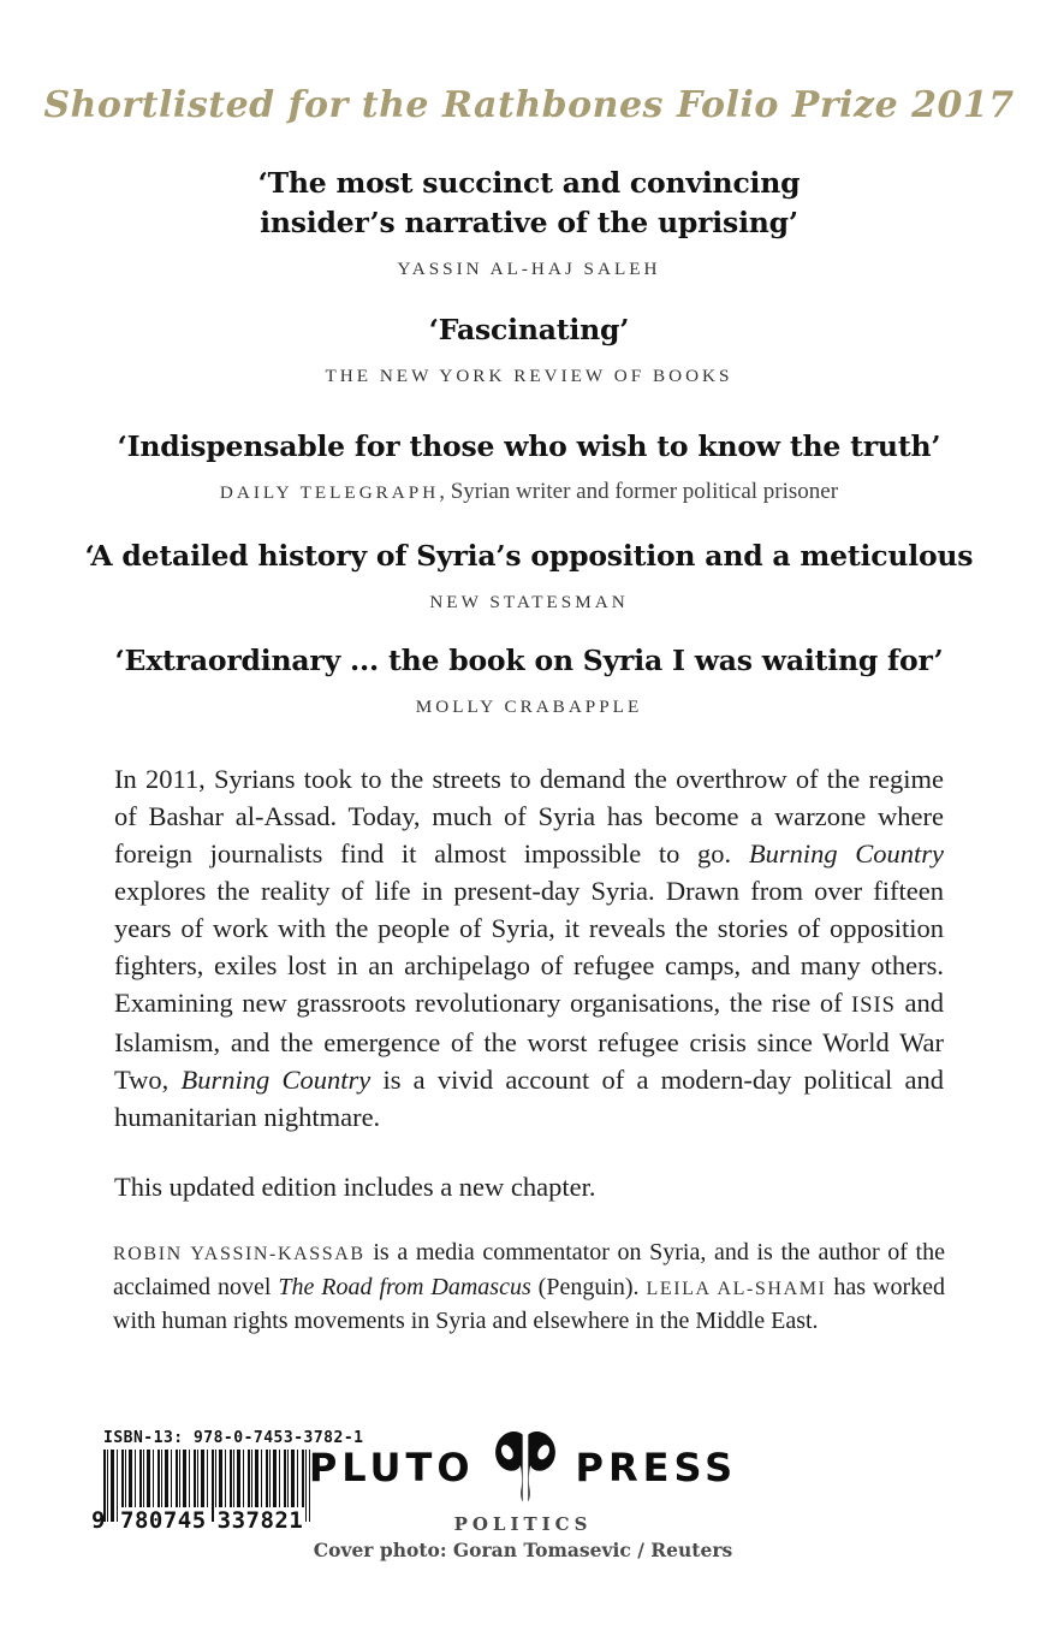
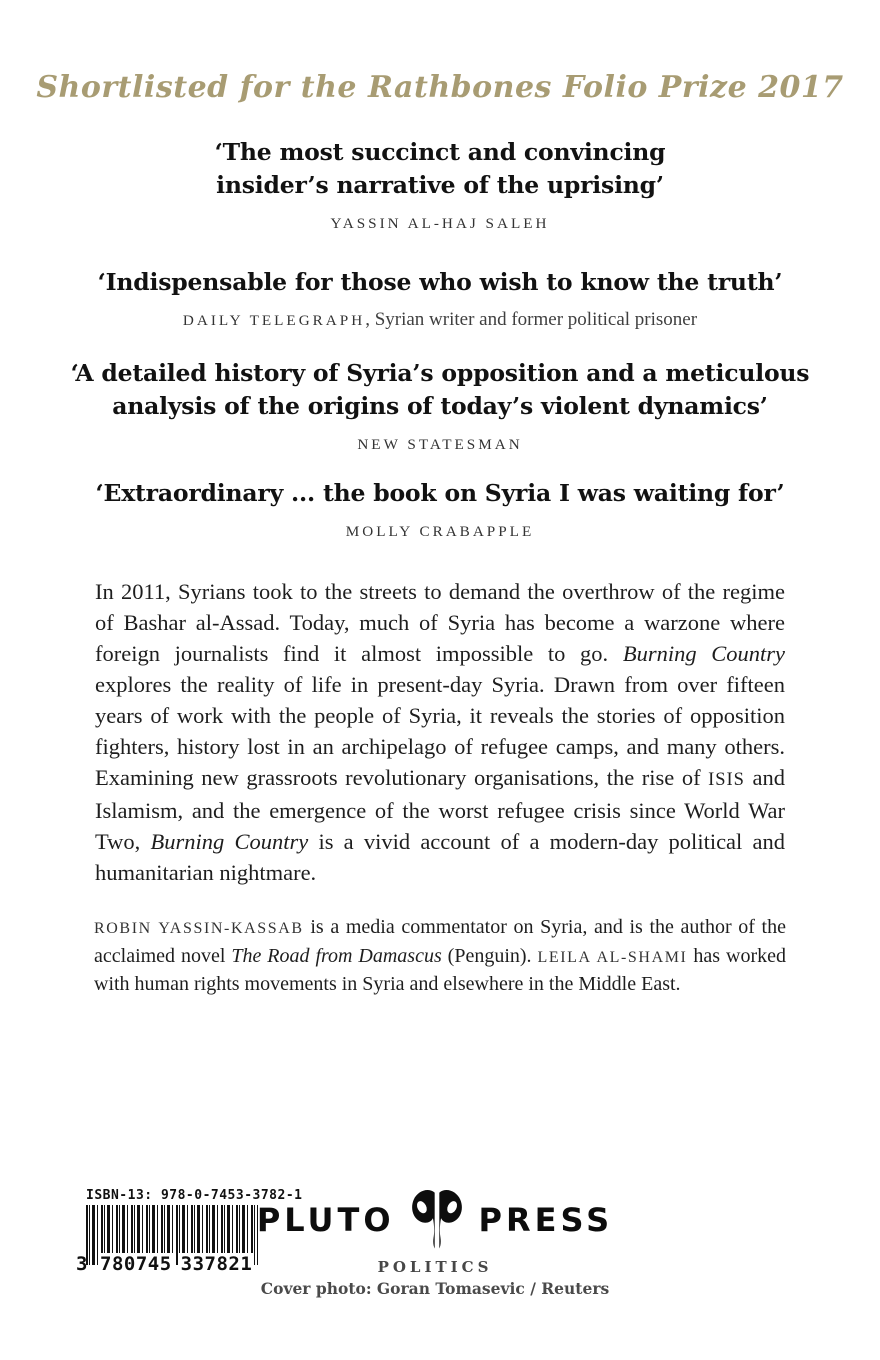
  Shortlisted for the Rathbones Folio Prize 2017
  ‘The most succinct and convincing
  insider’s narrative of the uprising’
  YASSIN AL-HAJ SALEH
- ‘Fascinating’
- THE NEW YORK REVIEW OF BOOKS
  ‘Indispensable for those who wish to know the truth’
  DAILY TELEGRAPH, Syrian writer and former political prisoner
  ‘A detailed history of Syria’s opposition and a meticulous
+ analysis of the origins of today’s violent dynamics’
  NEW STATESMAN
  ‘Extraordinary ... the book on Syria I was waiting for’
  MOLLY CRABAPPLE
- In 2011, Syrians took to the streets to demand the overthrow of the regime of Bashar al-Assad. Today, much of Syria has become a warzone where foreign journalists find it almost impossible to go. Burning Country explores the reality of life in present-day Syria. Drawn from over fifteen years of work with the people of Syria, it reveals the stories of opposition fighters, exiles lost in an archipelago of refugee camps, and many others. Examining new grassroots revolutionary organisations, the rise of ISIS and Islamism, and the emergence of the worst refugee crisis since World War Two, Burning Country is a vivid account of a modern-day political and humanitarian nightmare.
+ In 2011, Syrians took to the streets to demand the overthrow of the regime of Bashar al-Assad. Today, much of Syria has become a warzone where foreign journalists find it almost impossible to go. Burning Country explores the reality of life in present-day Syria. Drawn from over fifteen years of work with the people of Syria, it reveals the stories of opposition fighters, history lost in an archipelago of refugee camps, and many others. Examining new grassroots revolutionary organisations, the rise of ISIS and Islamism, and the emergence of the worst refugee crisis since World War Two, Burning Country is a vivid account of a modern-day political and humanitarian nightmare.
- This updated edition includes a new chapter.
  ROBIN YASSIN-KASSAB is a media commentator on Syria, and is the author of the acclaimed novel The Road from Damascus (Penguin). LEILA AL-SHAMI has worked with human rights movements in Syria and elsewhere in the Middle East.
  ISBN-13: 978-0-7453-37
- 9
+ 3
  780745
  337821
  PLUTO
  PRESS
  POLITICS
  Cover photo: Goran Tomasevic / Reuters
